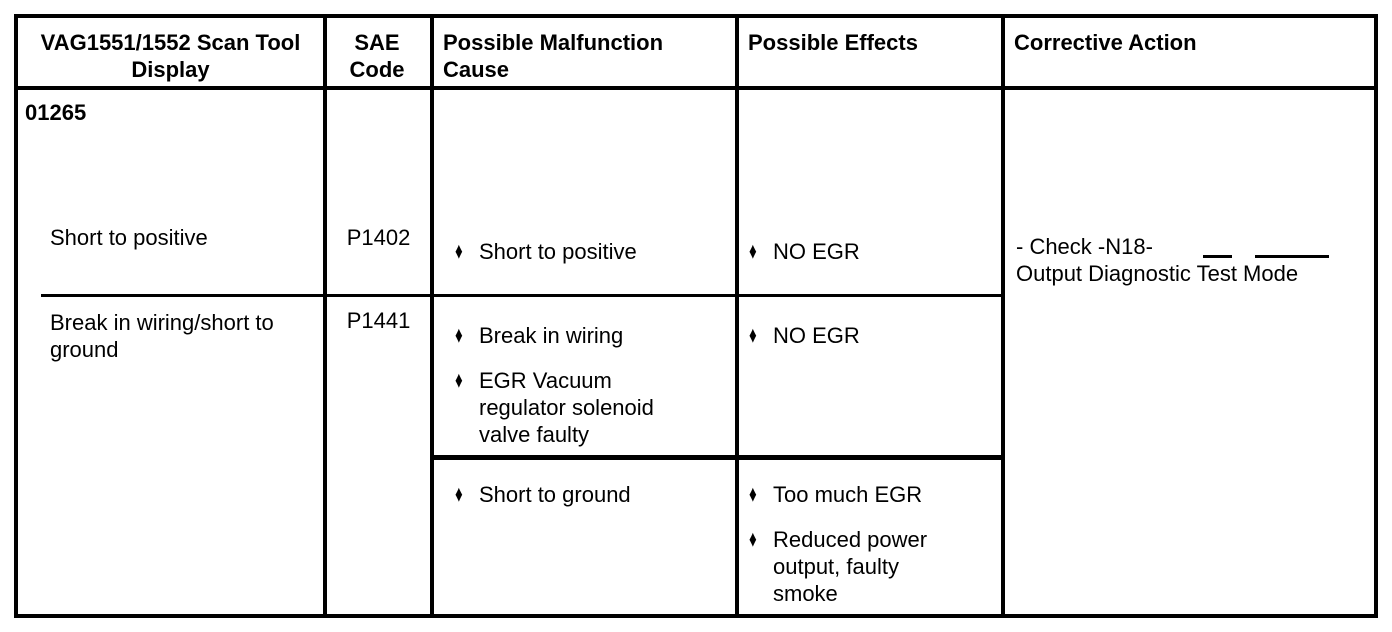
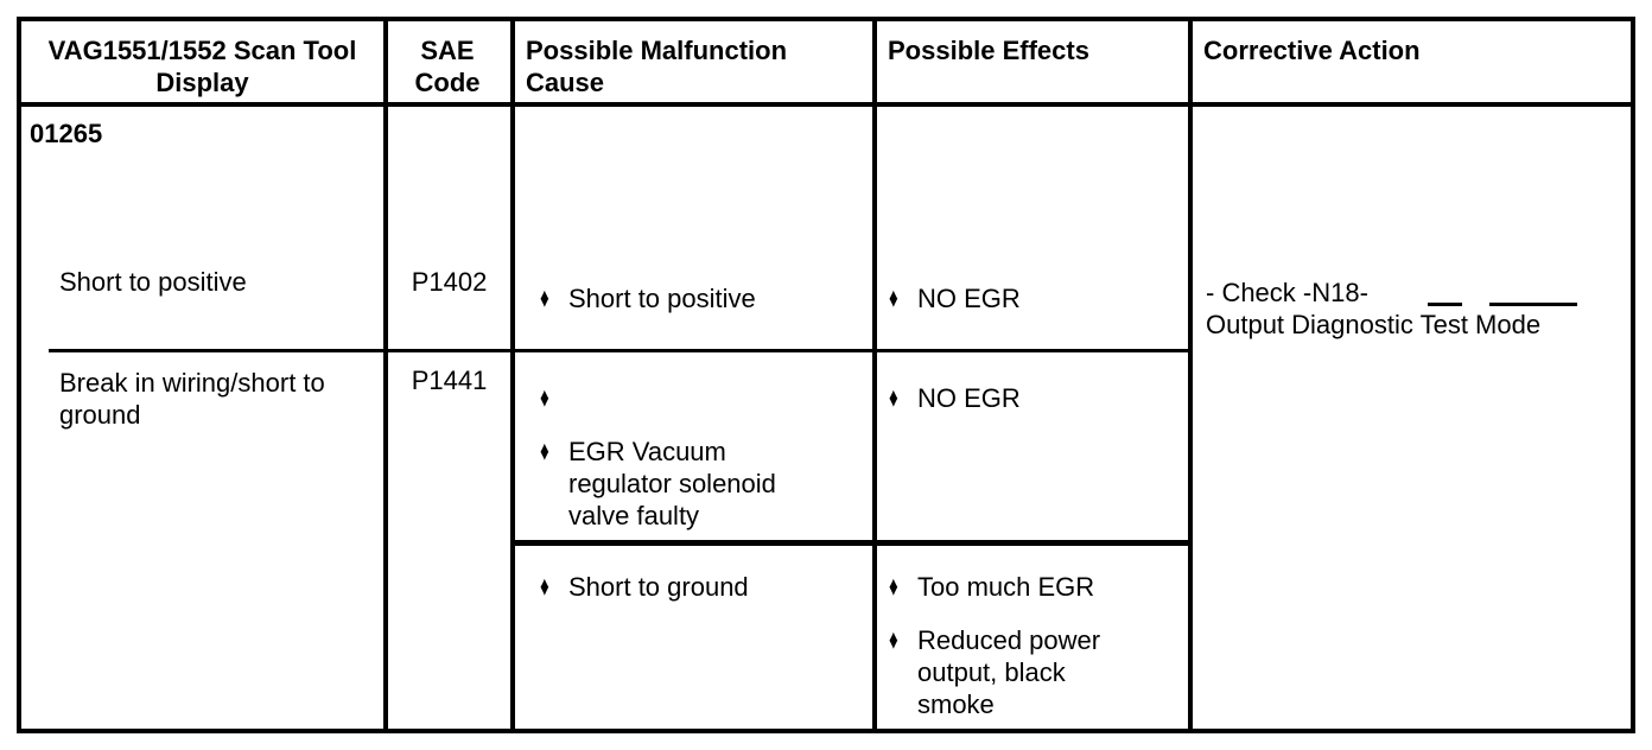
  VAG1551/1552 Scan Tool Display
  SAE Code
  Possible Malfunction Cause
  Possible Effects
  Corrective Action
  01265
  Short to positive
  Break in wiring/short to ground
  P1402
  P1441
  ♦
  Short to positive
  ♦
- Break in wiring
  ♦
  EGR Vacuum regulator solenoid valve faulty
  ♦
  Short to ground
  ♦
  NO EGR
  ♦
  NO EGR
  ♦
  Too much EGR
  ♦
- Reduced power output, faulty smoke
+ Reduced power output, black smoke
  - Check -N18-
  Output Diagnostic Test Mode
